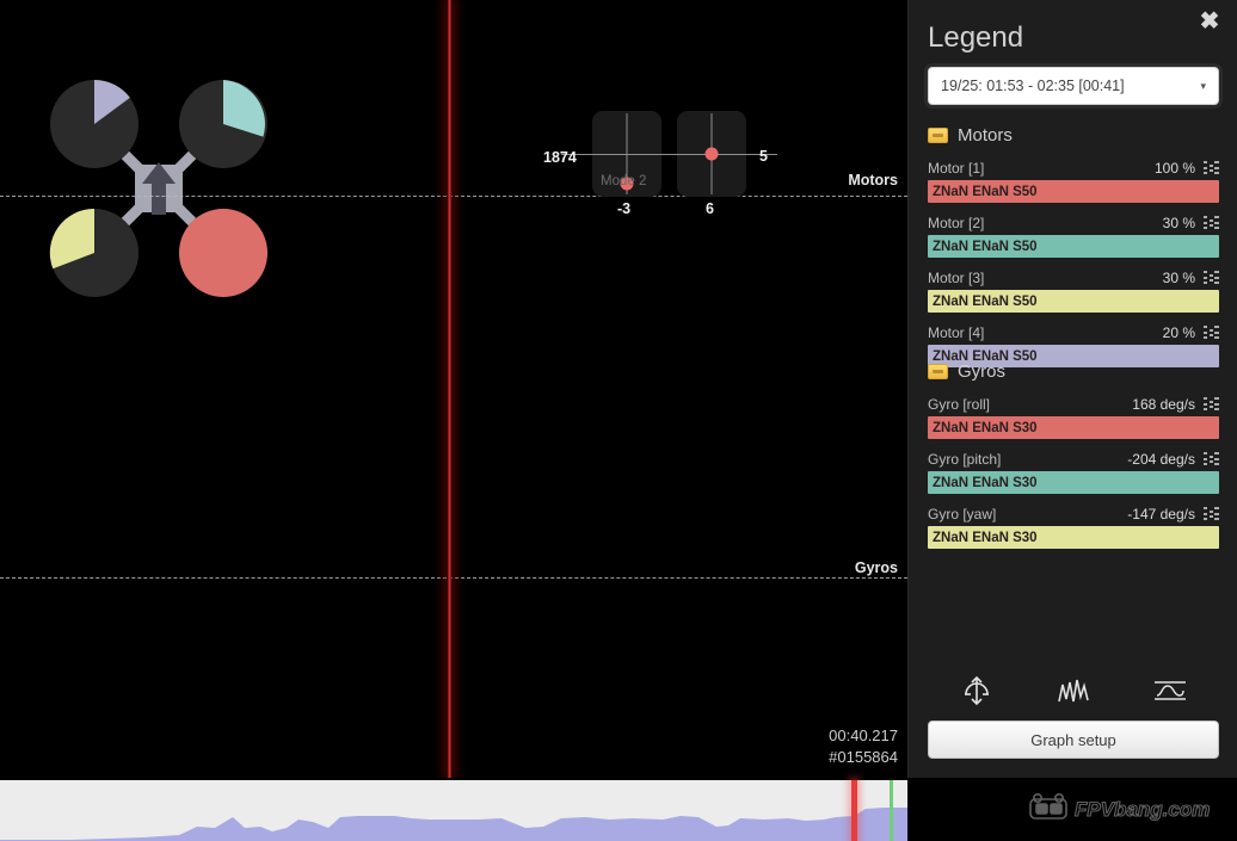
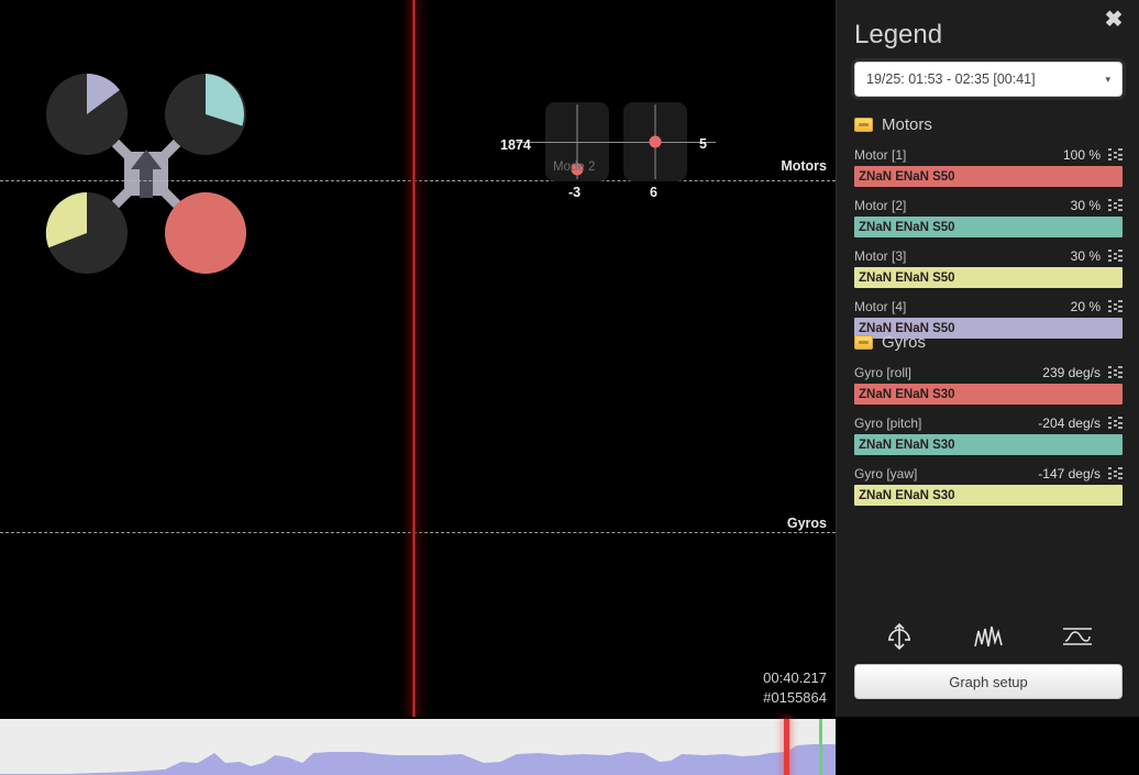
  Motors
  Gyros
  1874
  -3
  Mode 2
  5
  6
  00:40.217
  #0155864
  ✖
  Legend
  19/25: 01:53 - 02:35 [00:41]
  ▾
  Motors
  Motor [1]
  100 %
  ZNaN ENaN S50
  Motor [2]
  30 %
  ZNaN ENaN S50
  Motor [3]
  30 %
  ZNaN ENaN S50
  Motor [4]
  20 %
  ZNaN ENaN S50
  Gyros
  Gyro [roll]
- 168 deg/s
+ 239 deg/s
  ZNaN ENaN S30
  Gyro [pitch]
  -204 deg/s
  ZNaN ENaN S30
  Gyro [yaw]
  -147 deg/s
  ZNaN ENaN S30
  Graph setup
- FPVbang.com
